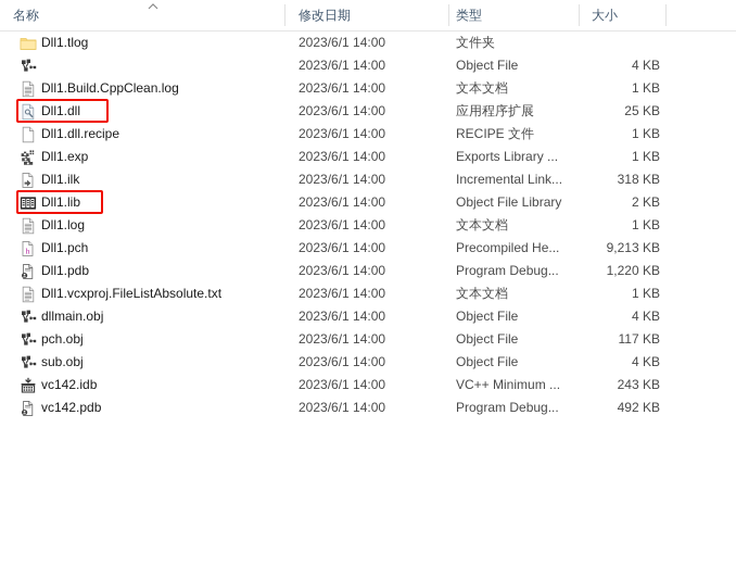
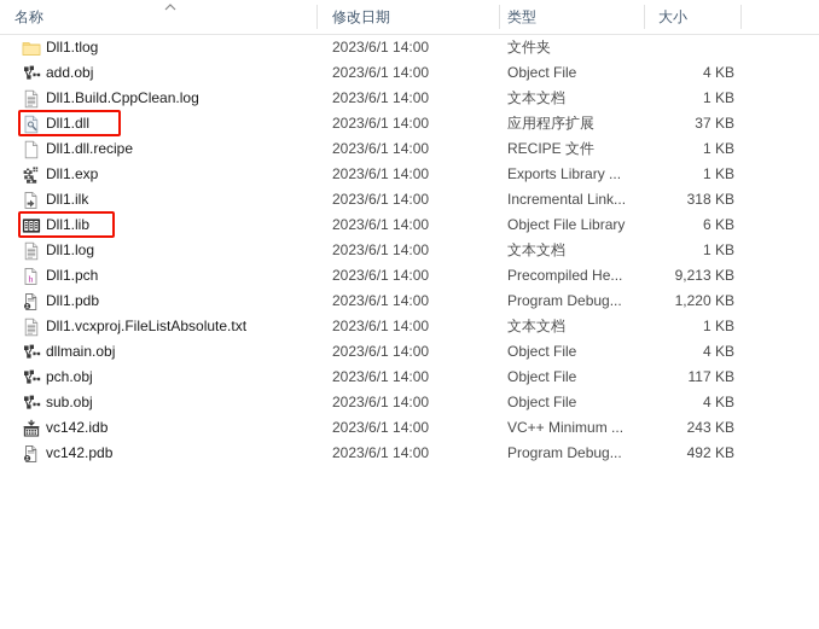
  名称
  修改日期
  类型
  大小
  Dll1.tlog
  2023/6/1 14:00
  文件夹
+ add.obj
  2023/6/1 14:00
  Object File
  4 KB
  Dll1.Build.CppClean.log
  2023/6/1 14:00
  文本文档
  1 KB
  Dll1.dll
  2023/6/1 14:00
  应用程序扩展
- 25 KB
+ 37 KB
  Dll1.dll.recipe
  2023/6/1 14:00
  RECIPE 文件
  1 KB
  Dll1.exp
  2023/6/1 14:00
  Exports Library ...
  1 KB
  Dll1.ilk
  2023/6/1 14:00
  Incremental Link...
  318 KB
  Dll1.lib
  2023/6/1 14:00
  Object File Library
- 2 KB
+ 6 KB
  Dll1.log
  2023/6/1 14:00
  文本文档
  1 KB
  h
  Dll1.pch
  2023/6/1 14:00
  Precompiled He...
  9,213 KB
  Dll1.pdb
  2023/6/1 14:00
  Program Debug...
  1,220 KB
  Dll1.vcxproj.FileListAbsolute.txt
  2023/6/1 14:00
  文本文档
  1 KB
  dllmain.obj
  2023/6/1 14:00
  Object File
  4 KB
  pch.obj
  2023/6/1 14:00
  Object File
  117 KB
  sub.obj
  2023/6/1 14:00
  Object File
  4 KB
  vc142.idb
  2023/6/1 14:00
  VC++ Minimum ...
  243 KB
  vc142.pdb
  2023/6/1 14:00
  Program Debug...
  492 KB
